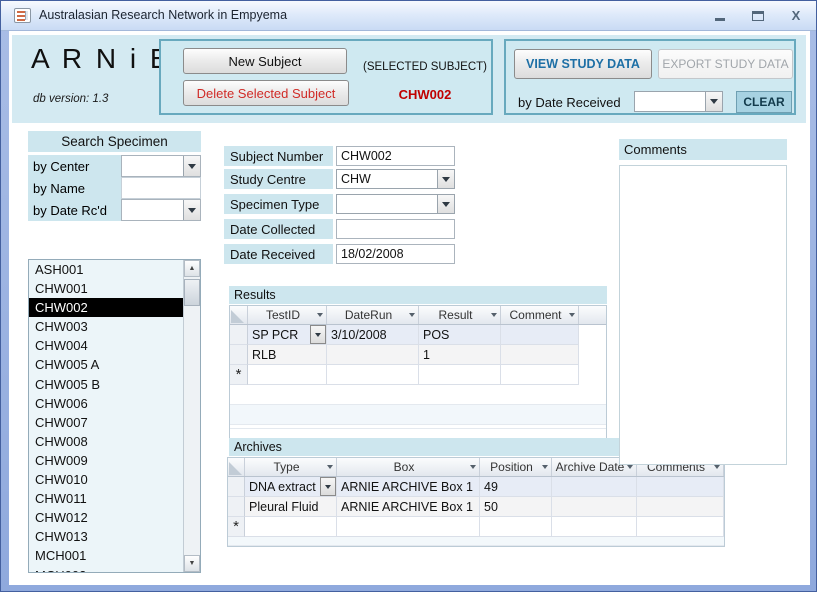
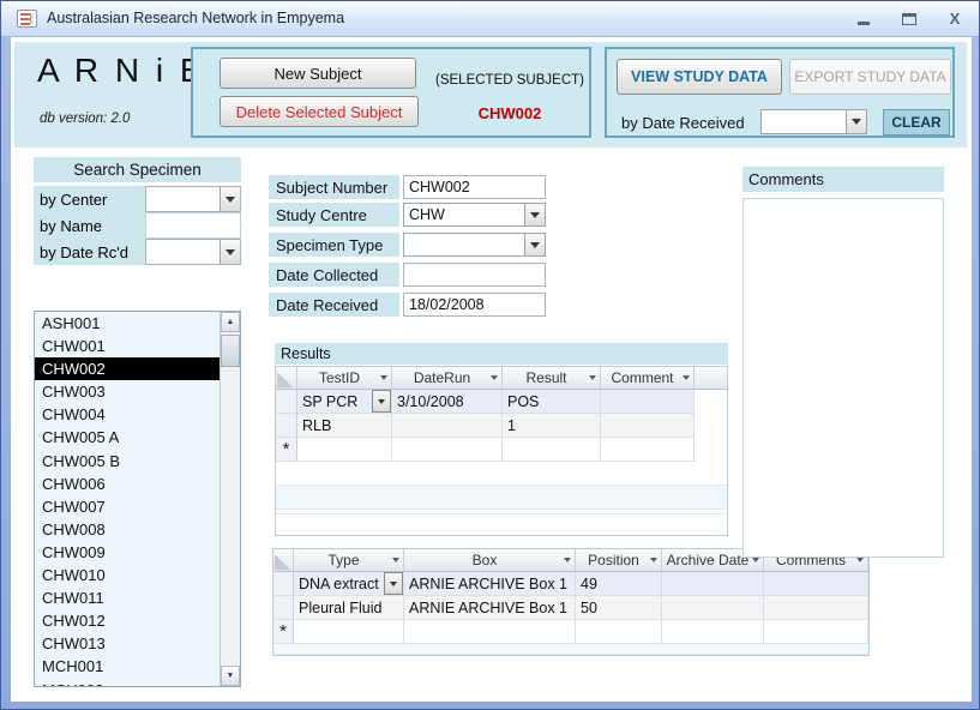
  Australasian Research Network in Empyema
  X
  A R N i
- db version: 1.3
+ db version: 2.0
  New Subject
  Delete Selected Subject
  (SELECTED SUBJECT)
  CHW002
  VIEW STUDY DATA
  EXPORT STUDY DATA
  by Date Received
  CLEAR
  Search Specimen
  by Center
  by Name
  by Date Rc'd
  ASH001
  CHW001
  CHW002
  CHW003
  CHW004
  CHW005 A
  CHW005 B
  CHW006
  CHW007
  CHW008
  CHW009
  CHW010
  CHW011
  CHW012
  CHW013
  MCH001
  Subject Number
  CHW002
  Study Centre
  CHW
  Specimen Type
  Date Collected
  Date Received
  18/02/2008
  Results
  TestID
  DateRun
  Result
  Comment
  SP PCR
  3/10/2008
  POS
  RLB
  1
  *
- Archives
  Type
  Box
  Position
  Archive Date
  Comments
  DNA extract
  ARNIE ARCHIVE Box 1
  49
  Pleural Fluid
  ARNIE ARCHIVE Box 1
  50
  *
  Comments
